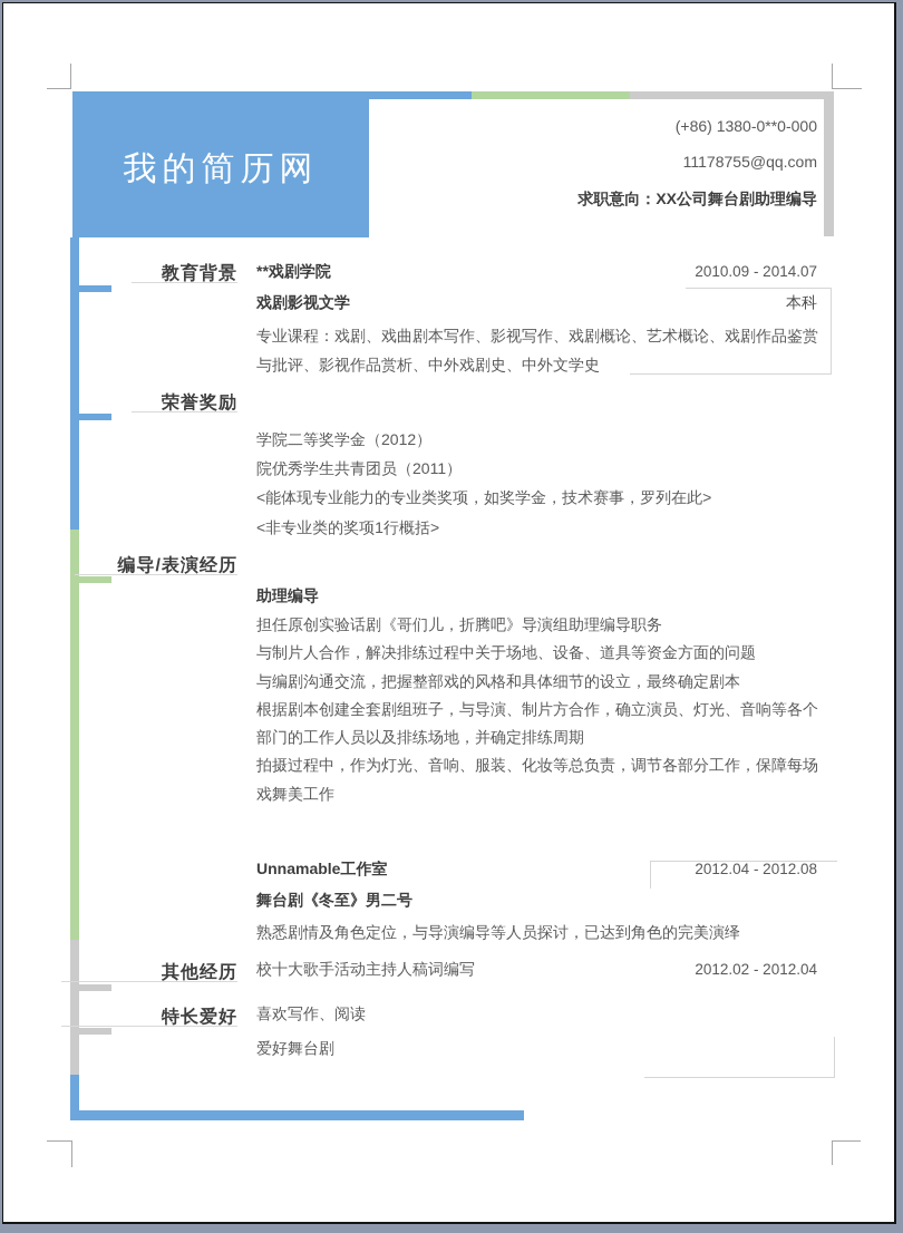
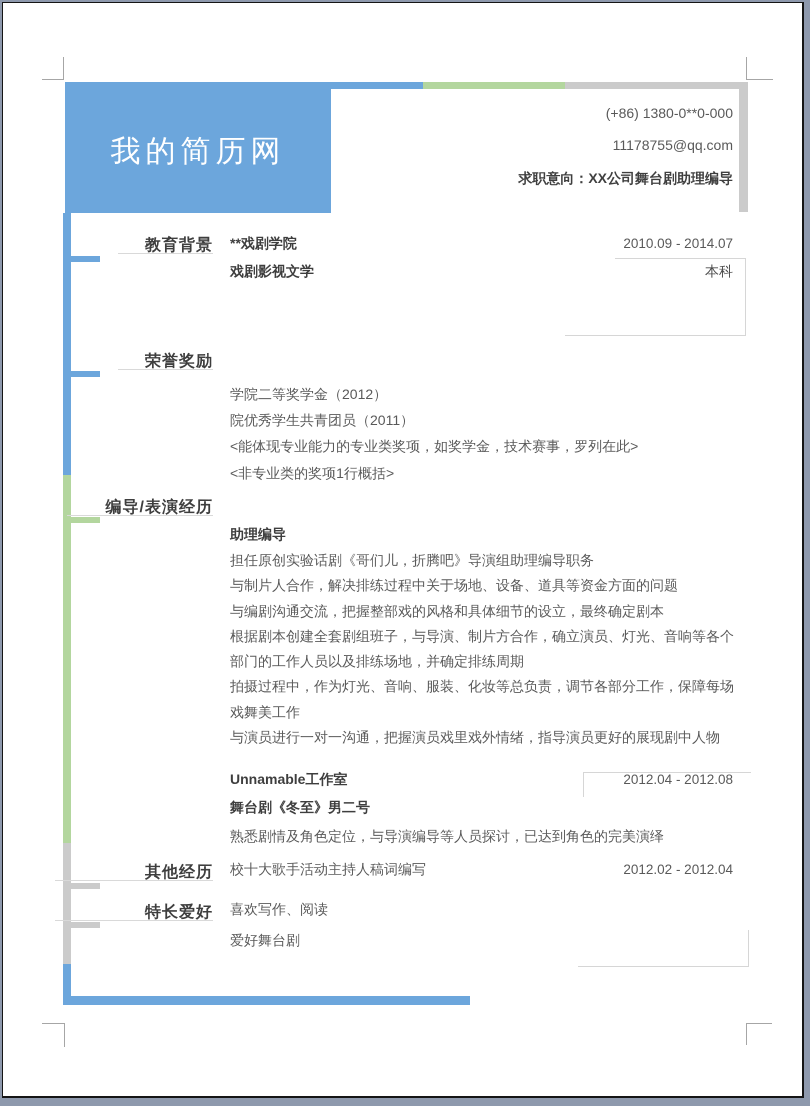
  我的简历网
  (+86) 1380-0**0-000
  11178755@qq.com
  求职意向：XX公司舞台剧助理编导
  教育背景
  **戏剧学院
  2010.09 - 2014.07
  戏剧影视文学
  本科
- 专业课程：戏剧、戏曲剧本写作、影视写作、戏剧概论、艺术概论、戏剧作品鉴赏与批评、影视作品赏析、中外戏剧史、中外文学史
  荣誉奖励
  学院二等奖学金（2012）
  院优秀学生共青团员（2011）
  <能体现专业能力的专业类奖项，如奖学金，技术赛事，罗列在此>
  <非专业类的奖项1行概括>
  编导/表演经历
  助理编导
  担任原创实验话剧《哥们儿，折腾吧》导演组助理编导职务
  与制片人合作，解决排练过程中关于场地、设备、道具等资金方面的问题
  与编剧沟通交流，把握整部戏的风格和具体细节的设立，最终确定剧本
  根据剧本创建全套剧组班子，与导演、制片方合作，确立演员、灯光、音响等各个部门的工作人员以及排练场地，并确定排练周期
  拍摄过程中，作为灯光、音响、服装、化妆等总负责，调节各部分工作，保障每场戏舞美工作
+ 与演员进行一对一沟通，把握演员戏里戏外情绪，指导演员更好的展现剧中人物
  Unnamable工作室
  2012.04 - 2012.08
  舞台剧《冬至》男二号
  熟悉剧情及角色定位，与导演编导等人员探讨，已达到角色的完美演绎
  其他经历
  校十大歌手活动主持人稿词编写
  2012.02 - 2012.04
  特长爱好
  喜欢写作、阅读
  爱好舞台剧
